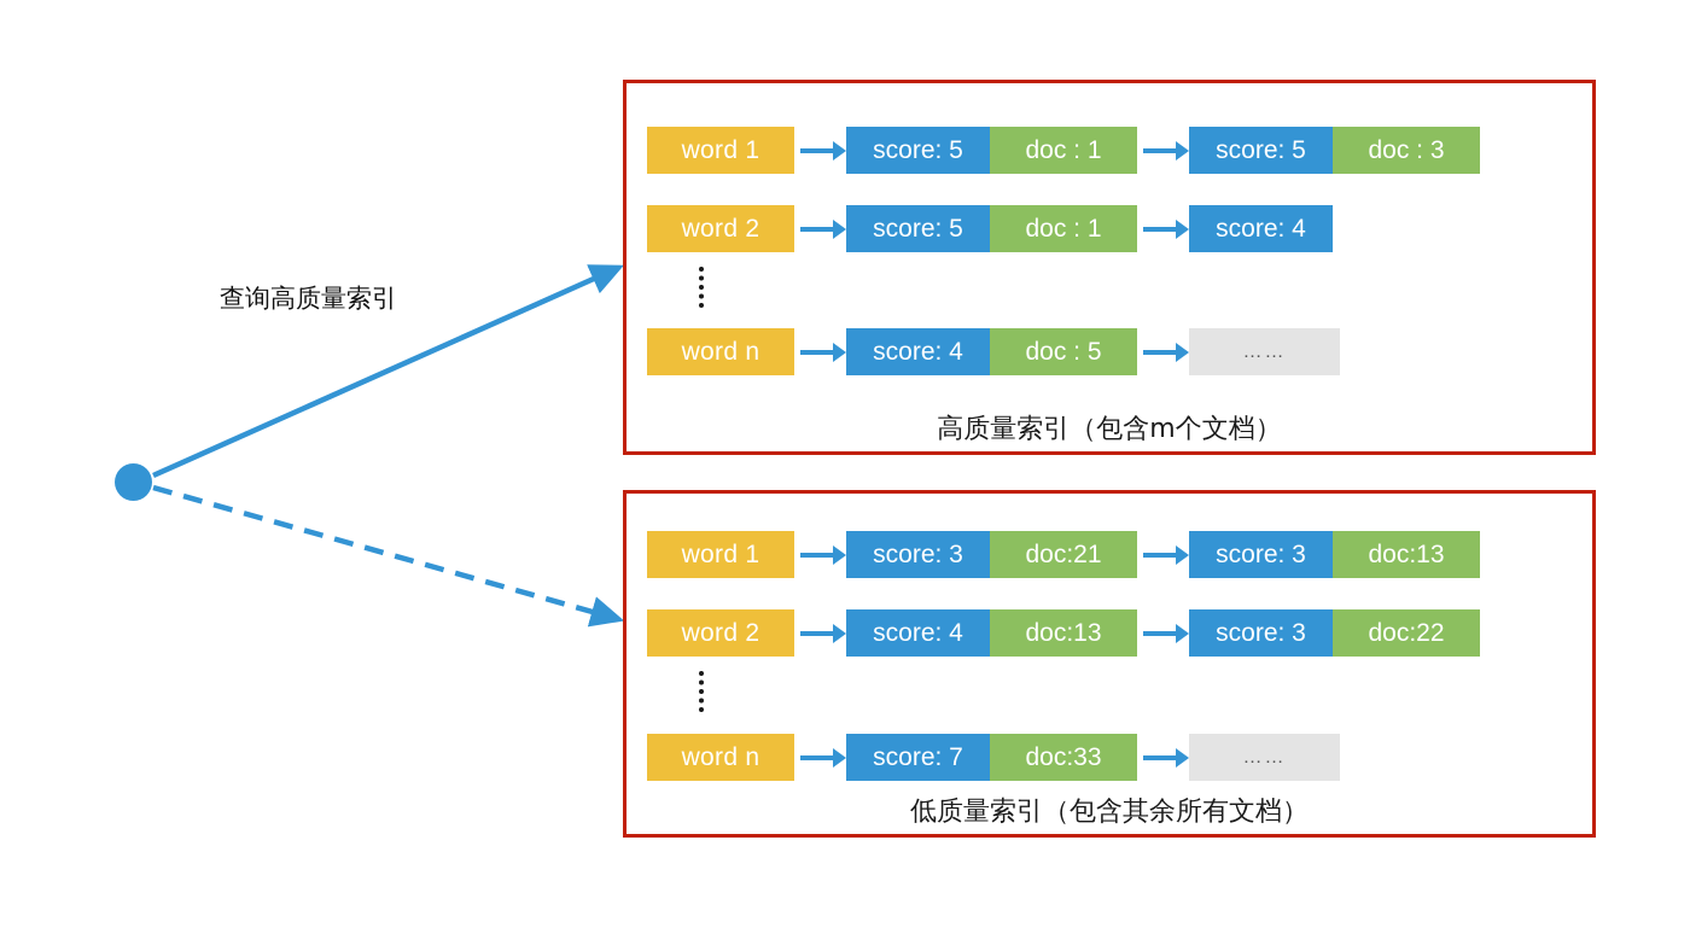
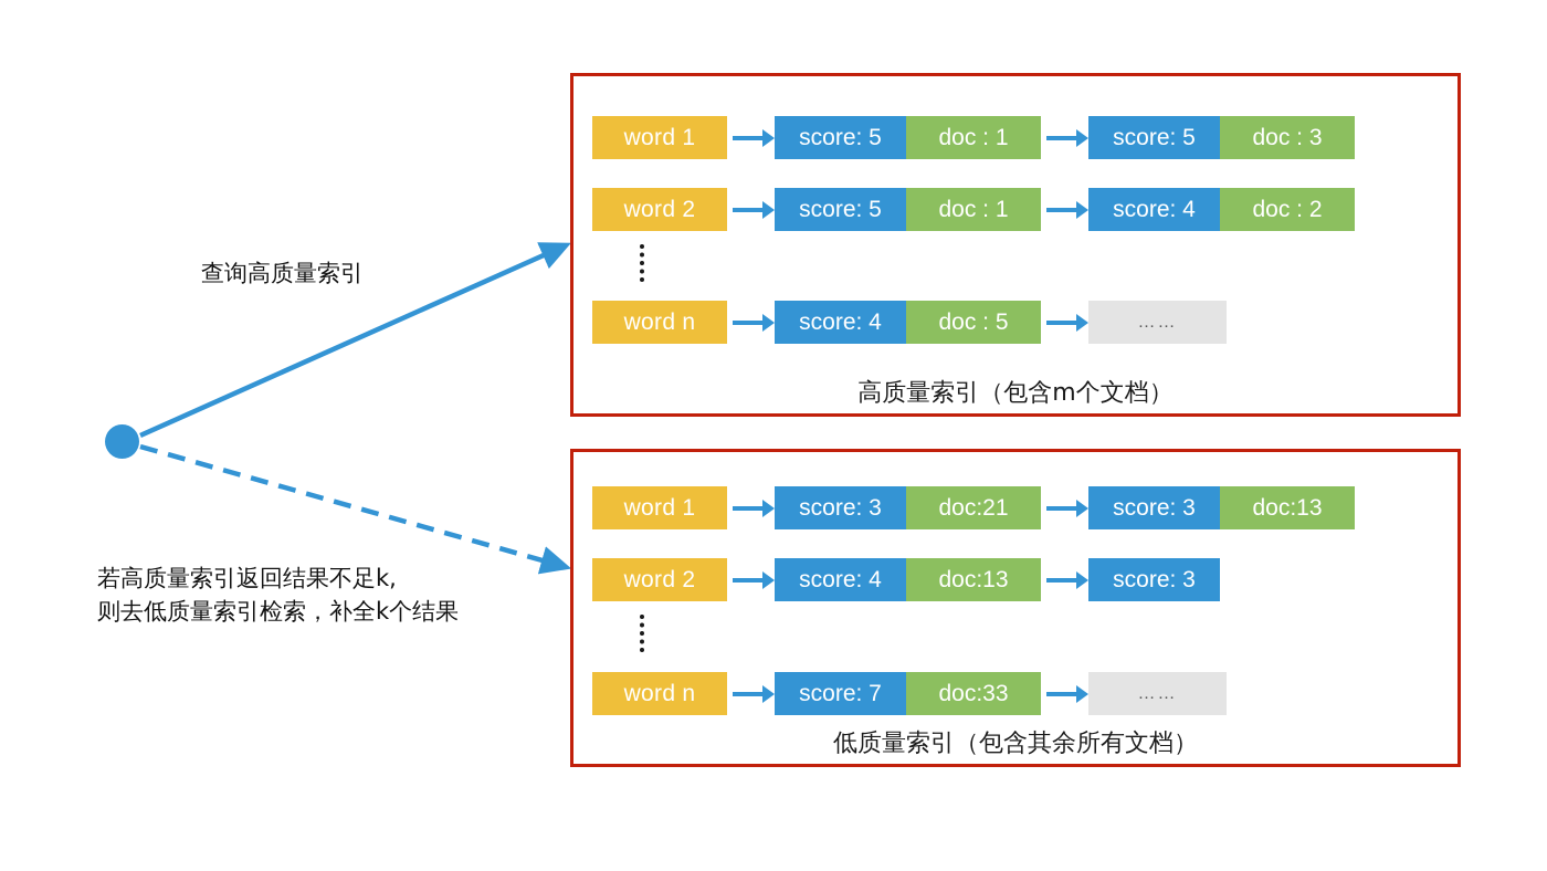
  查询高质量索引
+ 若高质量索引返回结果不足k,
+ 则去低质量索引检索，补全k个结果
  word 1
  score: 5
  doc : 1
  score: 5
  doc : 3
  word 2
  score: 5
  doc : 1
  score: 4
+ doc : 2
  word n
  score: 4
  doc : 5
  ……
  高质量索引（包含m个文档）
  word 1
  score: 3
  doc:21
  score: 3
  doc:13
  word 2
  score: 4
  doc:13
  score: 3
- doc:22
  word n
  score: 7
  doc:33
  ……
  低质量索引（包含其余所有文档）
